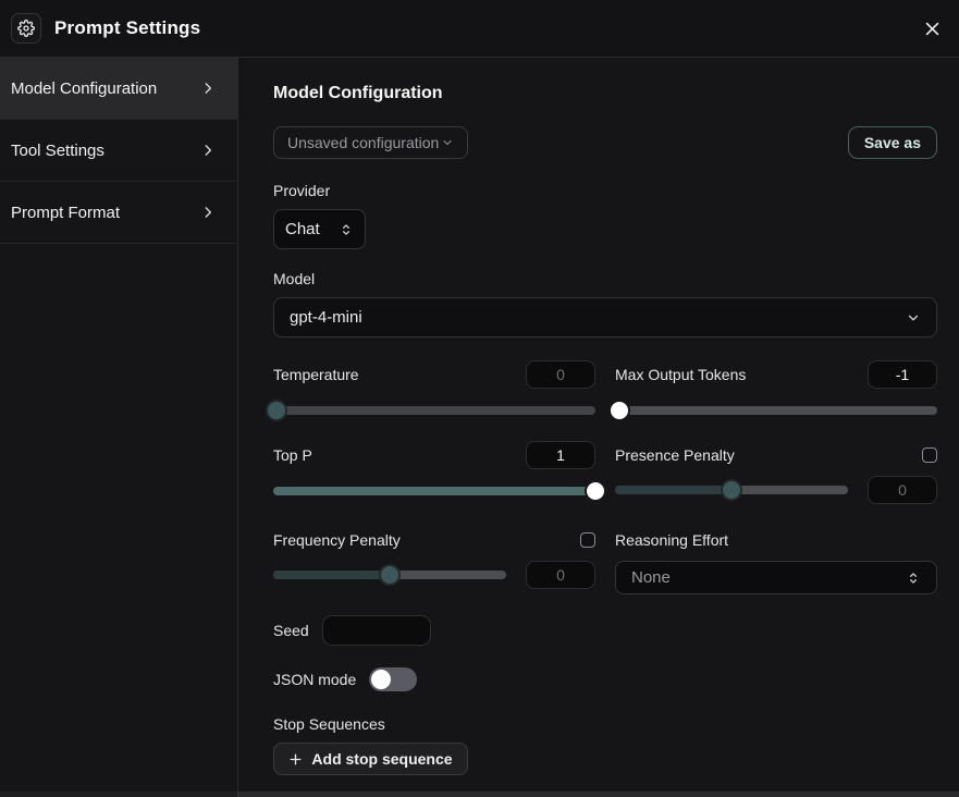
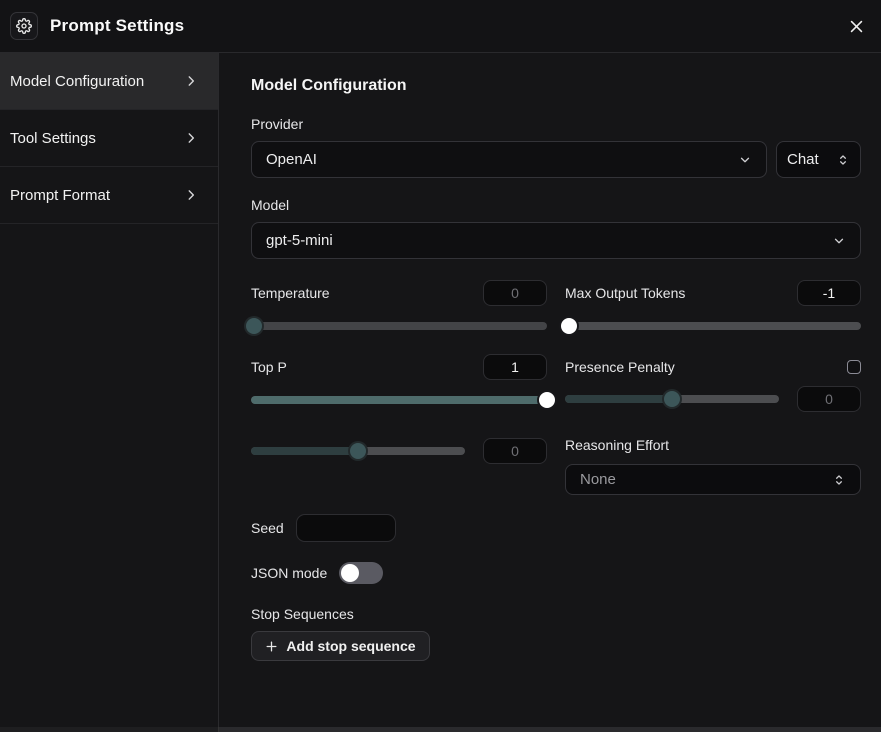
  Prompt Settings
  Model Configuration
  Tool Settings
  Prompt Format
  Model Configuration
- Unsaved configuration
- Save as
  Provider
+ OpenAI
  Chat
  Model
- gpt-4-mini
+ gpt-5-mini
  Temperature
  0
  Max Output Tokens
  -1
  Top P
  1
  Presence Penalty
  0
- Frequency Penalty
  0
  Reasoning Effort
  None
  Seed
  JSON mode
  Stop Sequences
  Add stop sequence
